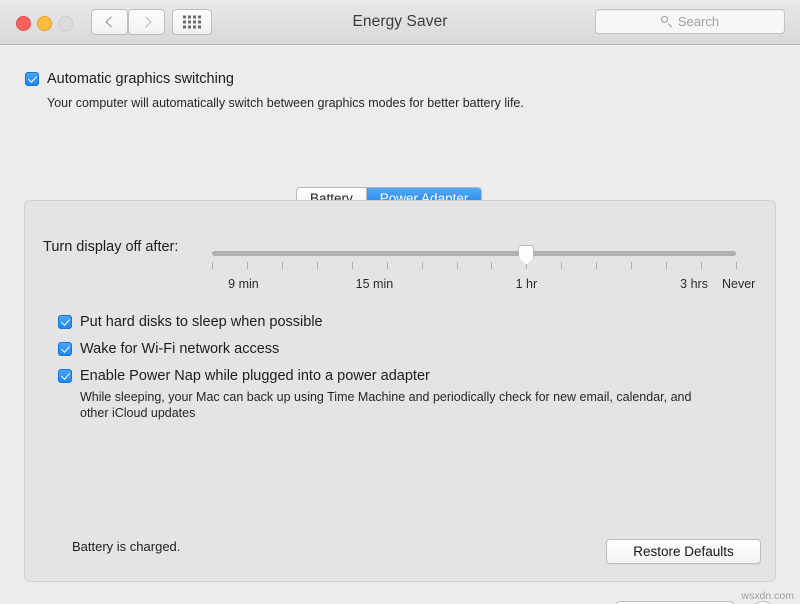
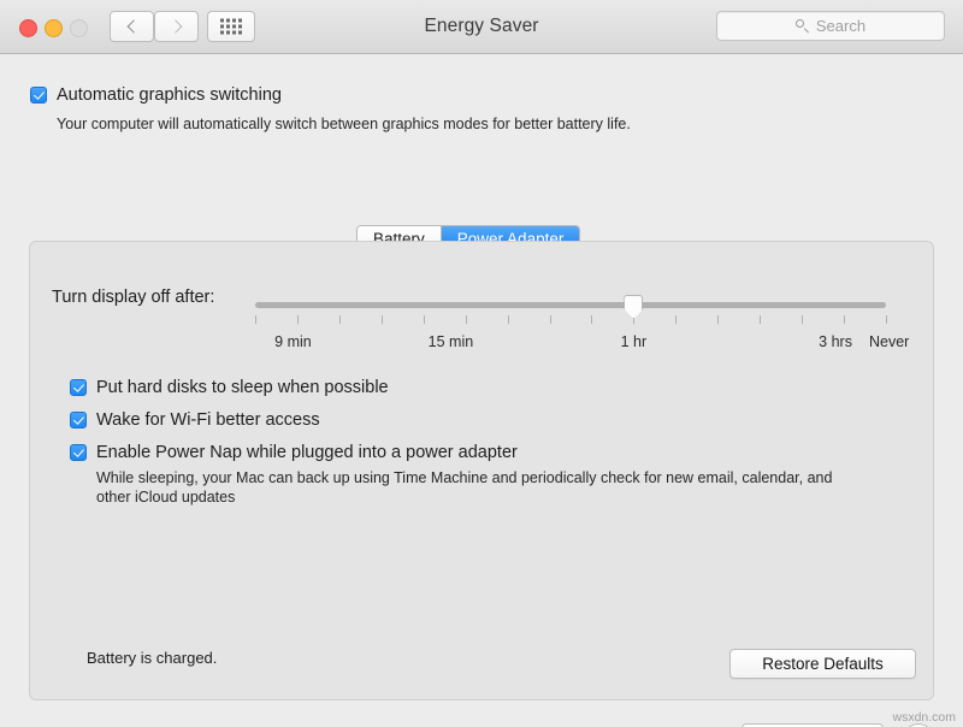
  Energy Saver
  Search
  Automatic graphics switching
  Your computer will automatically switch between graphics modes for better battery life.
  Battery
  Power Adapter
  Turn display off after:
  9 min
  15 min
  1 hr
  3 hrs
  Never
  Put hard disks to sleep when possible
- Wake for Wi-Fi network access
+ Wake for Wi-Fi better access
  Enable Power Nap while plugged into a power adapter
  While sleeping, your Mac can back up using Time Machine and periodically check for new email, calendar, and other iCloud updates
  Battery is charged.
  Restore Defaults
  wsxdn.com
